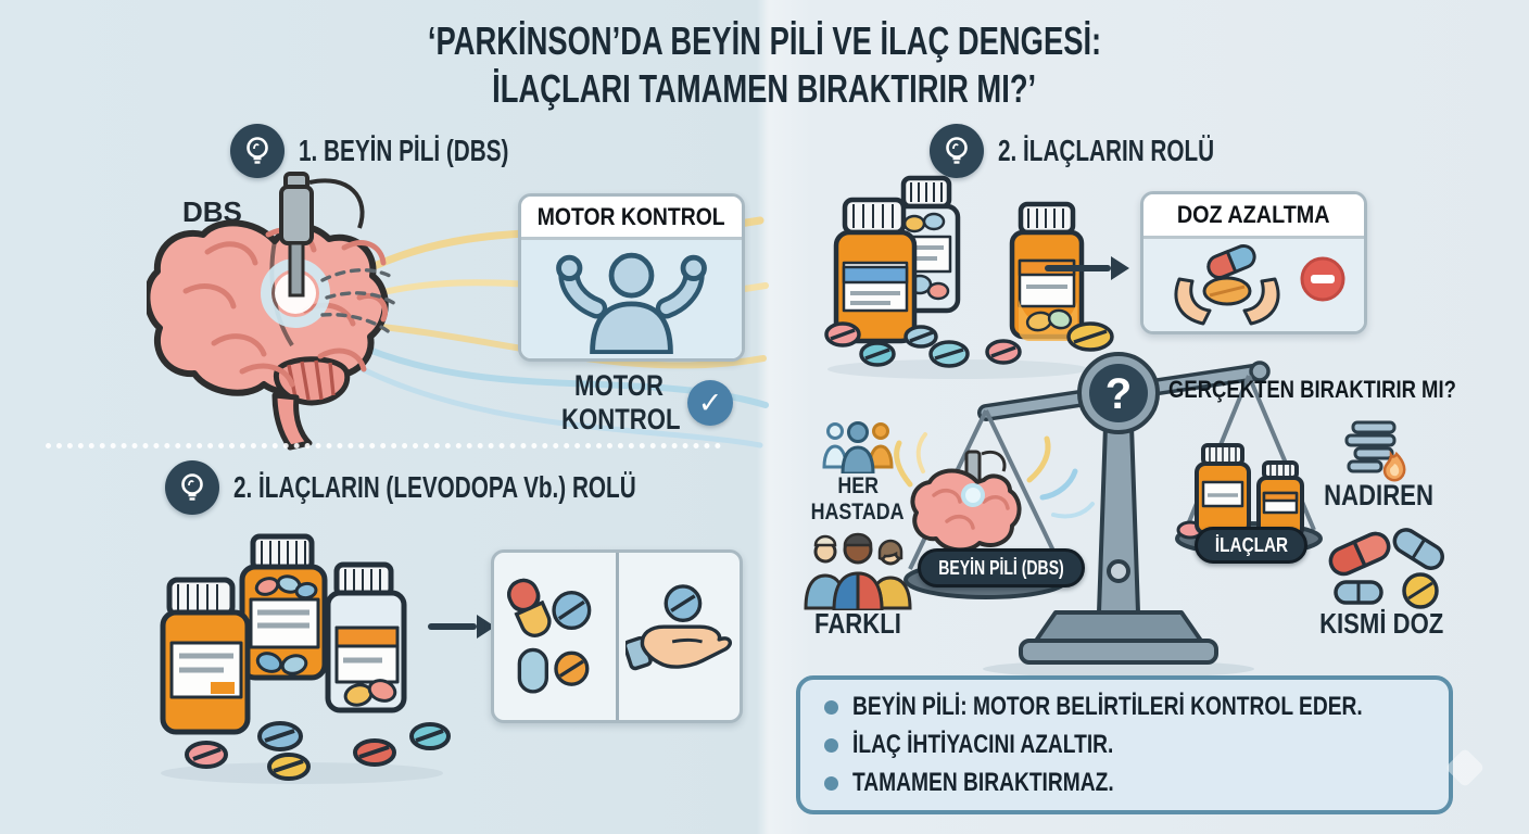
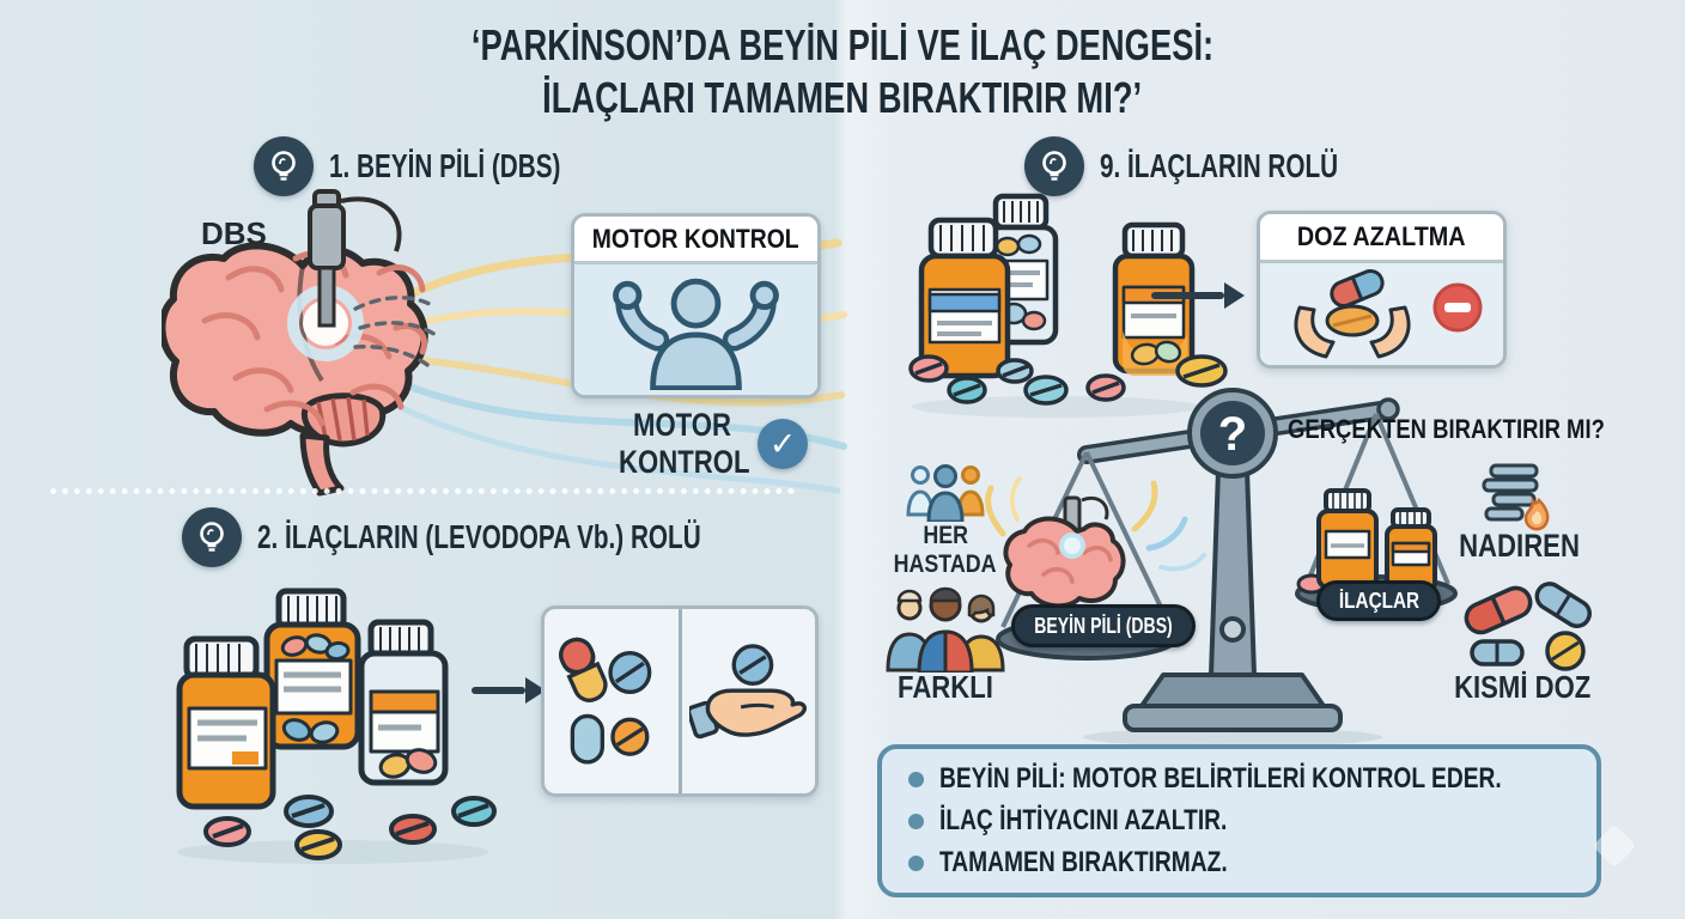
  ‘PARKİNSON’DA BEYİN PİLİ VE İLAÇ DENGESİ:
  İLAÇLARI TAMAMEN BIRAKTIRIR MI?’
  1. BEYİN PİLİ (DBS)
  DBS
  MOTOR KONTROL
  MOTOR
  KONTROL
  ✓
  2. İLAÇLARIN (LEVODOPA Vb.) ROLÜ
- 2. İLAÇLARIN ROLÜ
+ 9. İLAÇLARIN ROLÜ
  DOZ AZALTMA
  ?
  GERÇEKTEN BIRAKTIRIR MI?
  BEYİN PİLİ (DBS)
  İLAÇLAR
  HER
  HASTADA
  FARKLI
  NADIREN
  KISMİ DOZ
  BEYİN PİLİ: MOTOR BELİRTİLERİ KONTROL EDER.
  İLAÇ İHTİYACINI AZALTIR.
  TAMAMEN BIRAKTIRMAZ.
